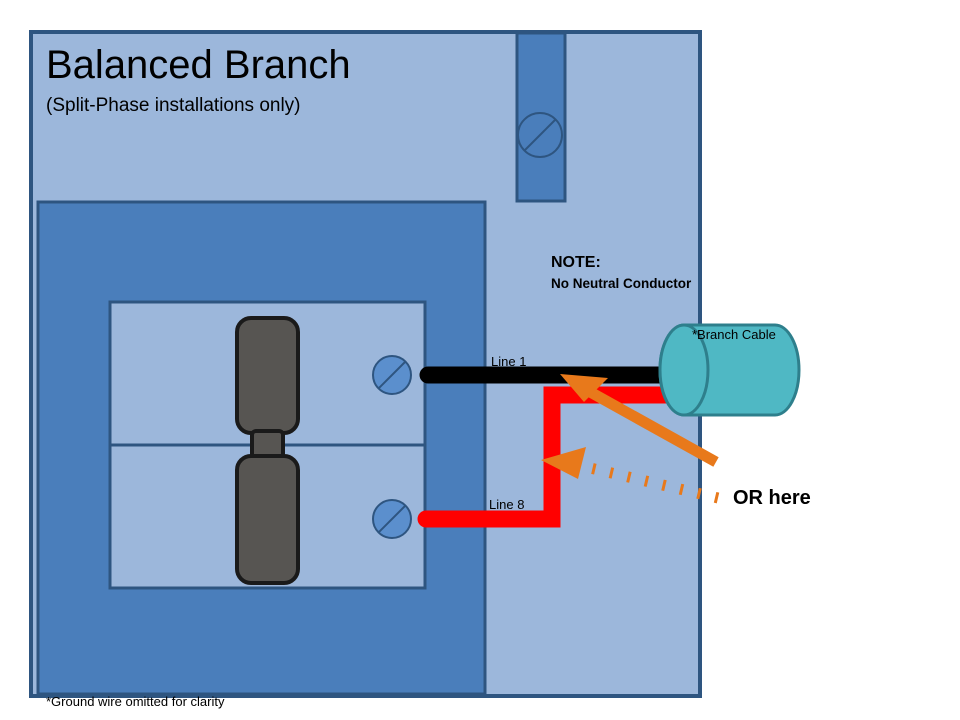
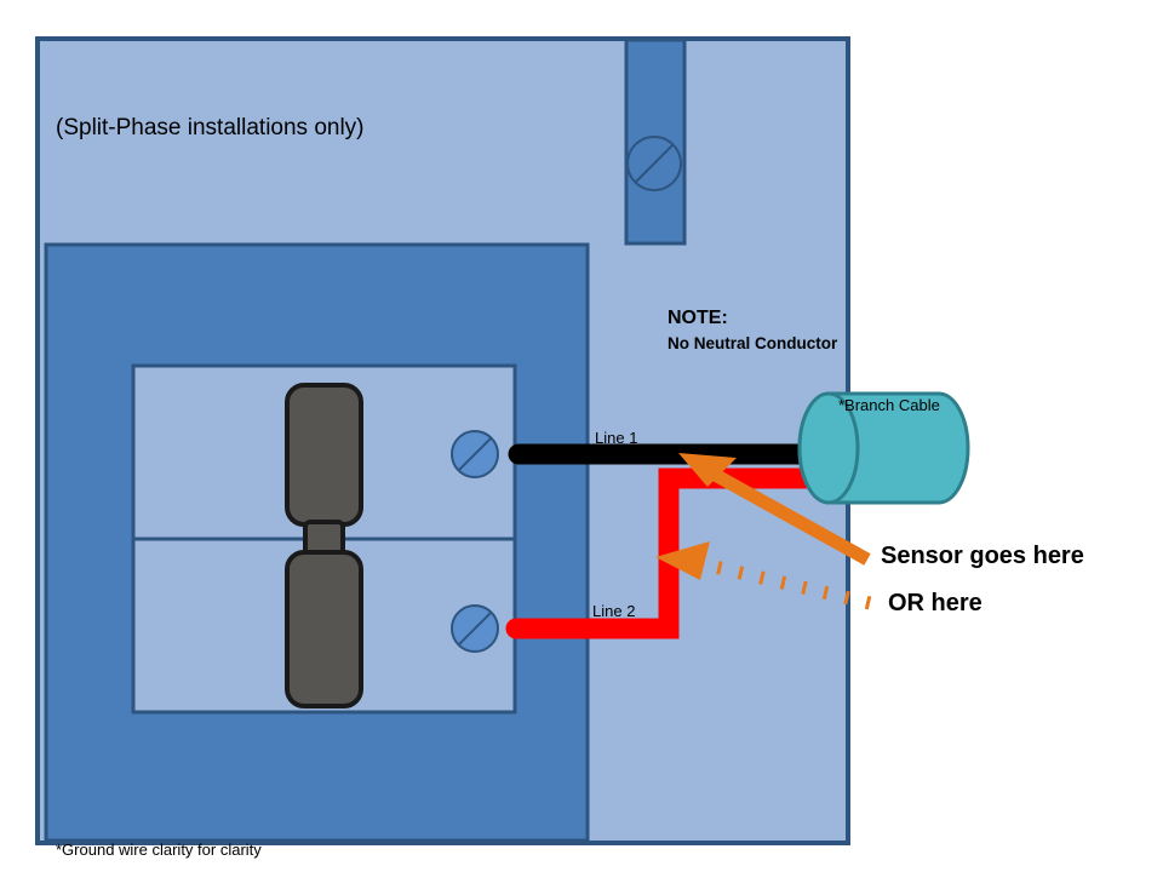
- Balanced Branch
  (Split-Phase installations only)
  NOTE:
  No Neutral Conductor
  Line 1
- Line 8
+ Line 2
  *Branch Cable
+ Sensor goes here
  OR here
- *Ground wire omitted for clarity
+ *Ground wire clarity for clarity
